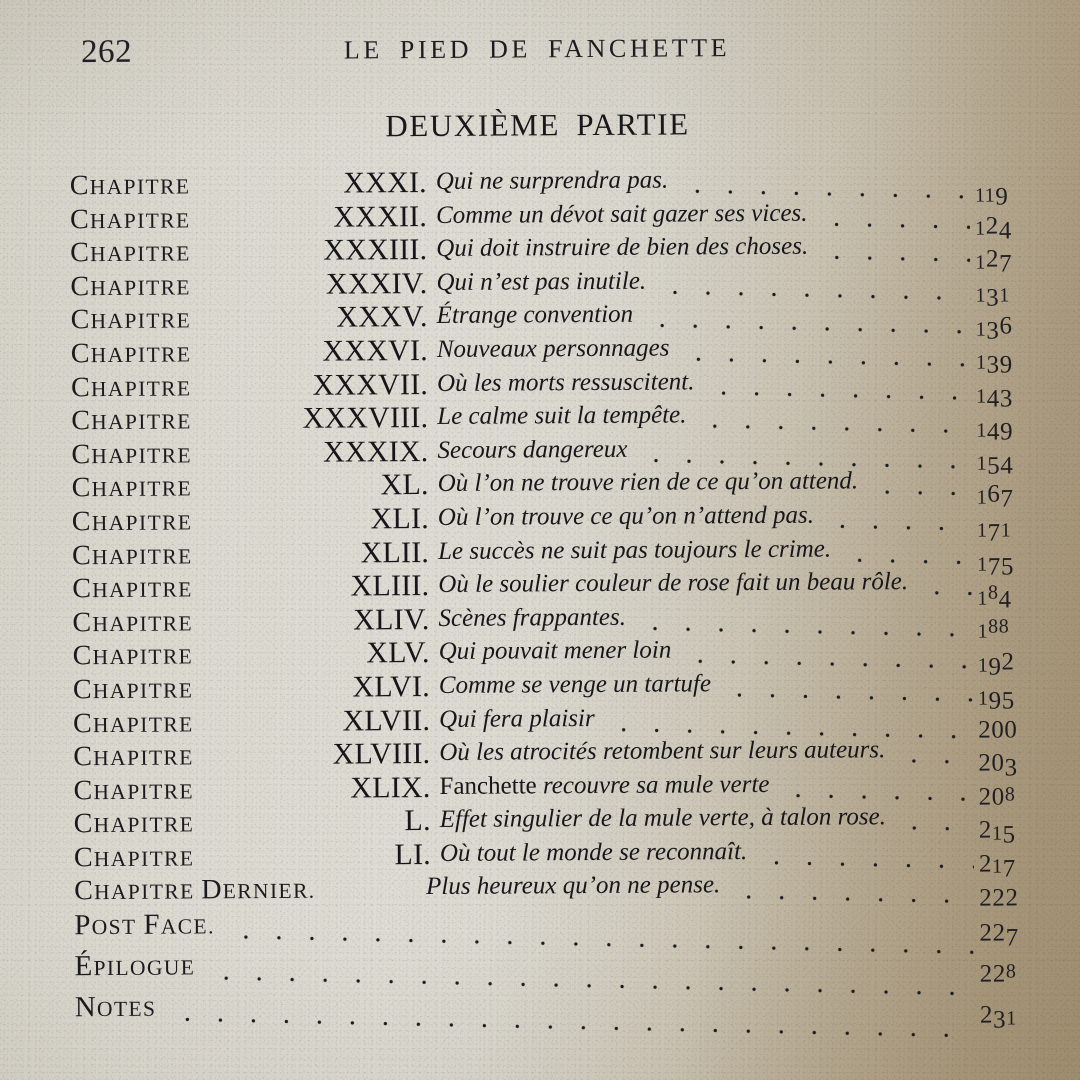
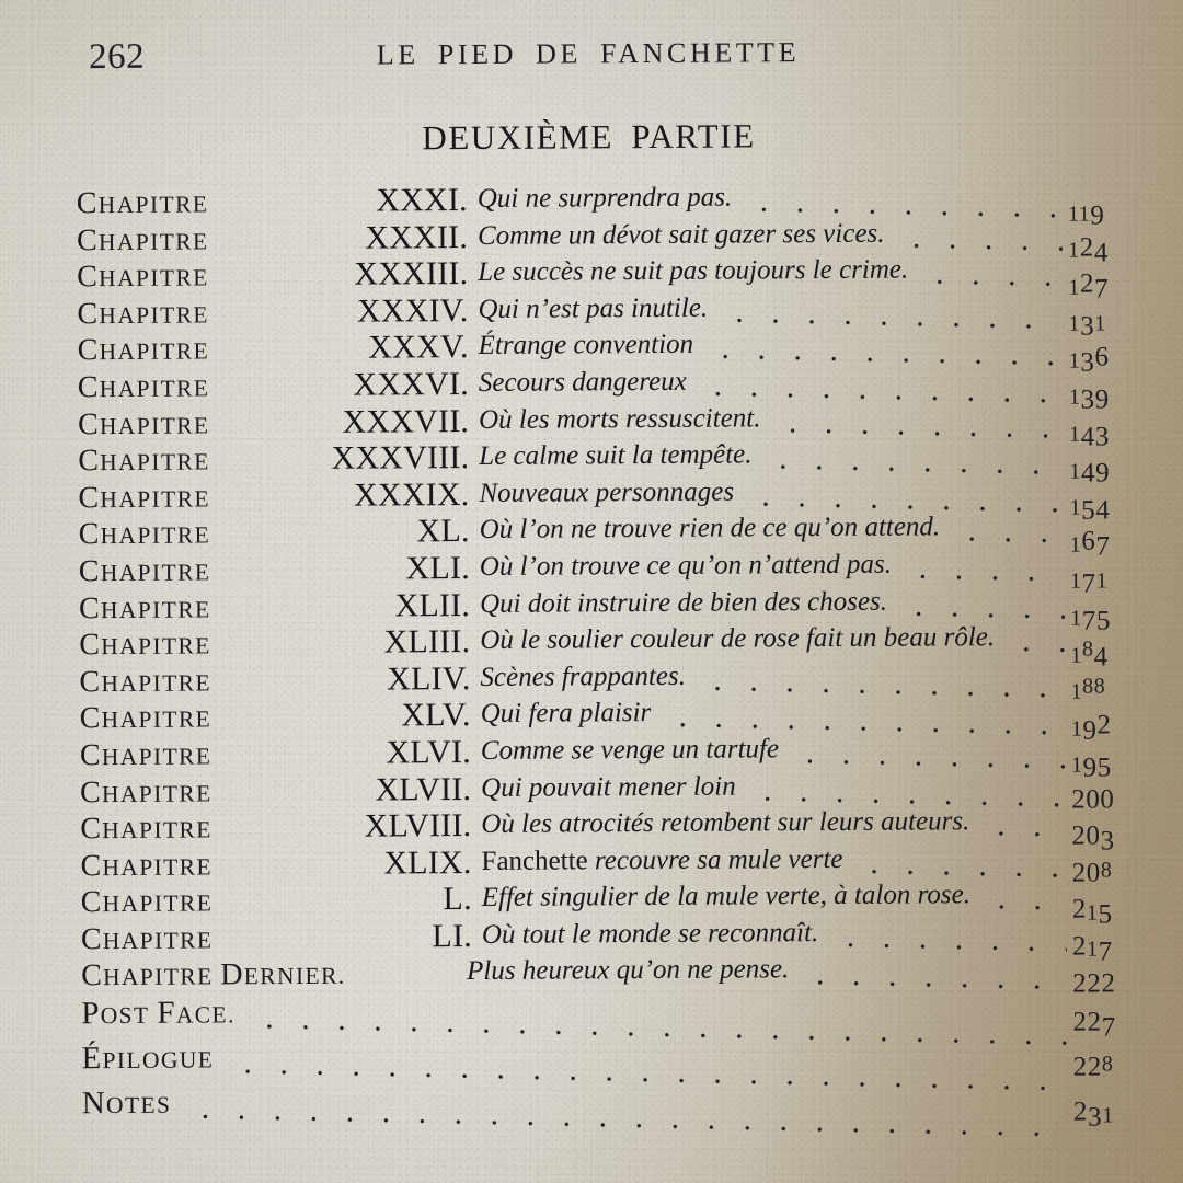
  262
  LE PIED DE FANCHETTE
  DEUXIÈME PARTIE
  CHAPITRE
  XXXI.
  Qui ne surprendra pas.
  119
  CHAPITRE
  XXXII.
  Comme un dévot sait gazer ses vices.
  124
  CHAPITRE
  XXXIII.
- Qui doit instruire de bien des choses.
+ Le succès ne suit pas toujours le crime.
  127
  CHAPITRE
  XXXIV.
  Qui n’est pas inutile.
  131
  CHAPITRE
  XXXV.
  Étrange convention
  136
  CHAPITRE
  XXXVI.
- Nouveaux personnages
+ Secours dangereux
  139
  CHAPITRE
  XXXVII.
  Où les morts ressuscitent.
  143
  CHAPITRE
  XXXVIII.
  Le calme suit la tempête.
  149
  CHAPITRE
  XXXIX.
- Secours dangereux
+ Nouveaux personnages
  154
  CHAPITRE
  XL.
  Où l’on ne trouve rien de ce qu’on attend.
  167
  CHAPITRE
  XLI.
  Où l’on trouve ce qu’on n’attend pas.
  171
  CHAPITRE
  XLII.
- Le succès ne suit pas toujours le crime.
+ Qui doit instruire de bien des choses.
  175
  CHAPITRE
  XLIII.
  Où le soulier couleur de rose fait un beau rôle.
  184
  CHAPITRE
  XLIV.
  Scènes frappantes.
  188
  CHAPITRE
  XLV.
- Qui pouvait mener loin
+ Qui fera plaisir
  192
  CHAPITRE
  XLVI.
  Comme se venge un tartufe
  195
  CHAPITRE
  XLVII.
- Qui fera plaisir
+ Qui pouvait mener loin
  200
  CHAPITRE
  XLVIII.
  Où les atrocités retombent sur leurs auteurs.
  203
  CHAPITRE
  XLIX.
  Fanchette recouvre sa mule verte
  208
  CHAPITRE
  L.
  Effet singulier de la mule verte, à talon rose.
  215
  CHAPITRE
  LI.
  Où tout le monde se reconnaît.
  217
  CHAPITRE DERNIER.
  Plus heureux qu’on ne pense.
  222
  POST FACE.
  227
  ÉPILOGUE
  228
  NOTES
  231
